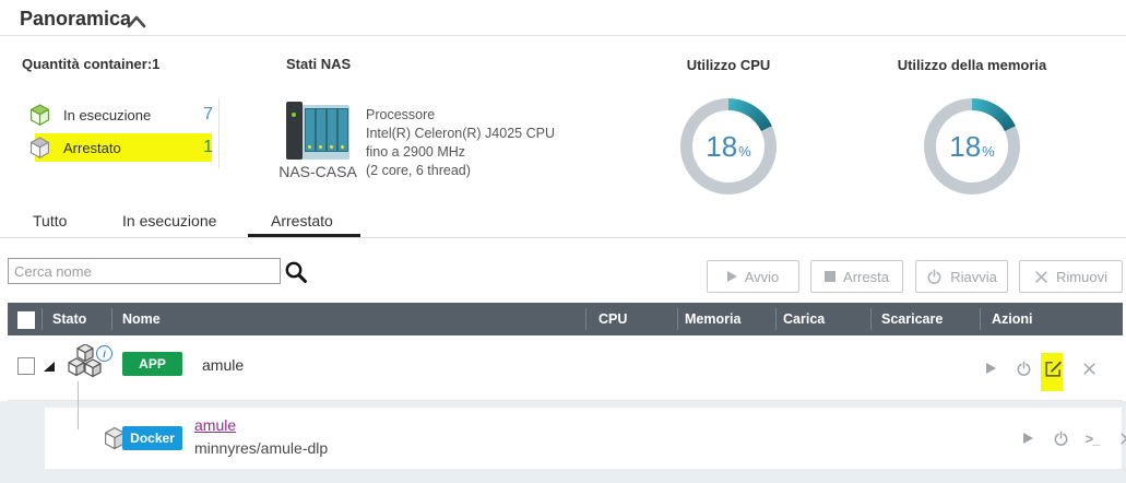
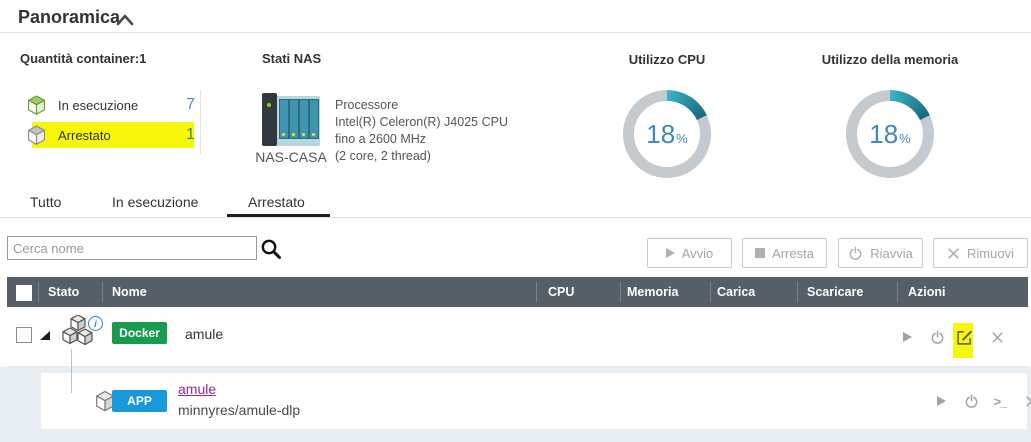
  Panoramica
  Quantità container:1
  In esecuzione
  7
  Arrestato
  1
  Stati NAS
  NAS-CASA
  Processore
  Intel(R) Celeron(R) J4025 CPU
- fino a 2900 MHz
+ fino a 2600 MHz
- (2 core, 6 thread)
+ (2 core, 2 thread)
  Utilizzo CPU
  18
  %
  Utilizzo della memoria
  18
  %
  Tutto
  In esecuzione
  Arrestato
  Cerca nome
  Avvio
  Arresta
  Riavvia
  Rimuovi
  Stato
  Nome
  CPU
  Memoria
  Carica
  Scaricare
  Azioni
  i
- APP
+ Docker
  amule
- Docker
+ APP
  amule
  minnyres/amule-dlp
  >_
